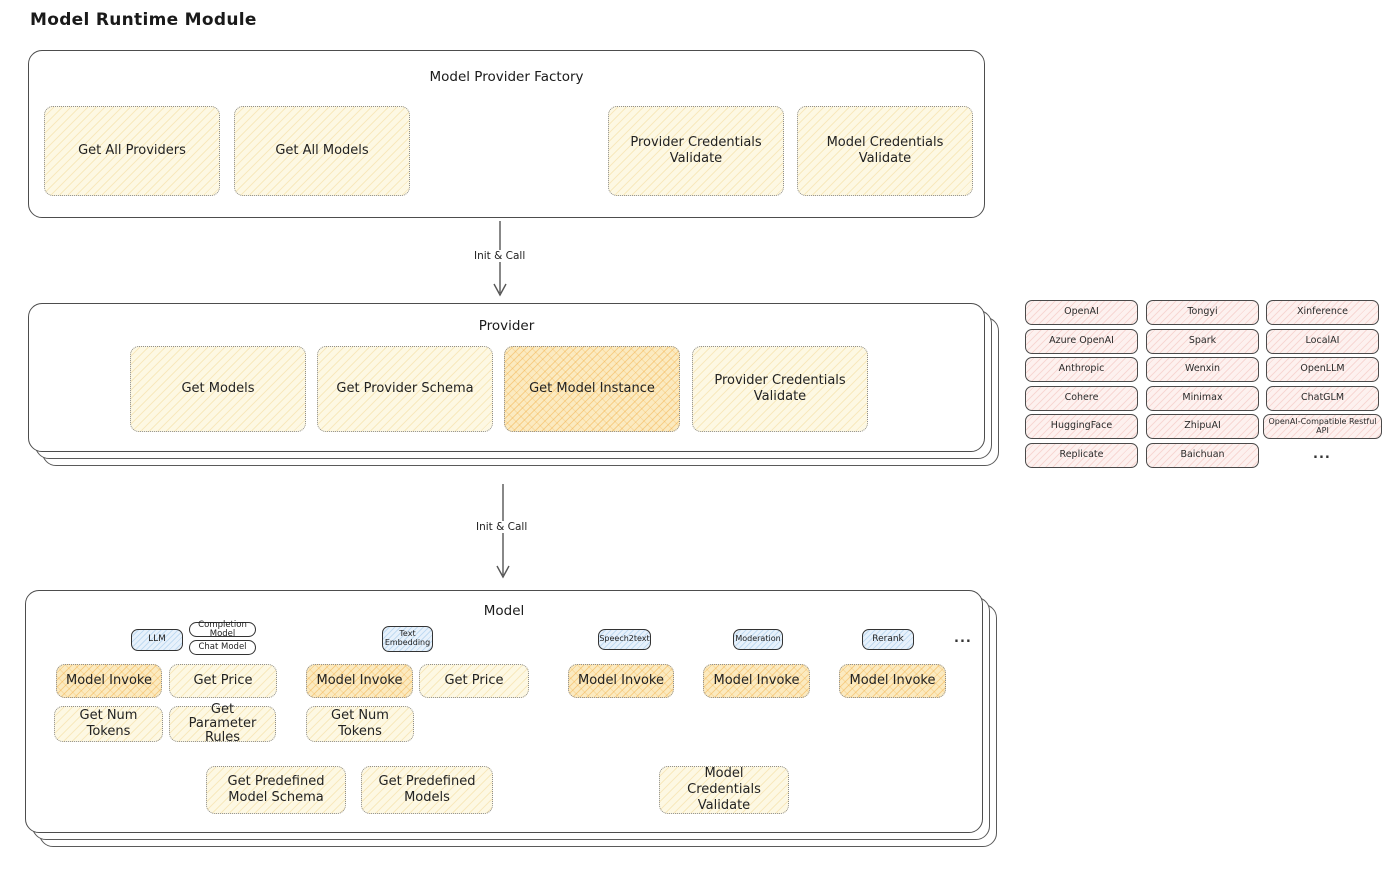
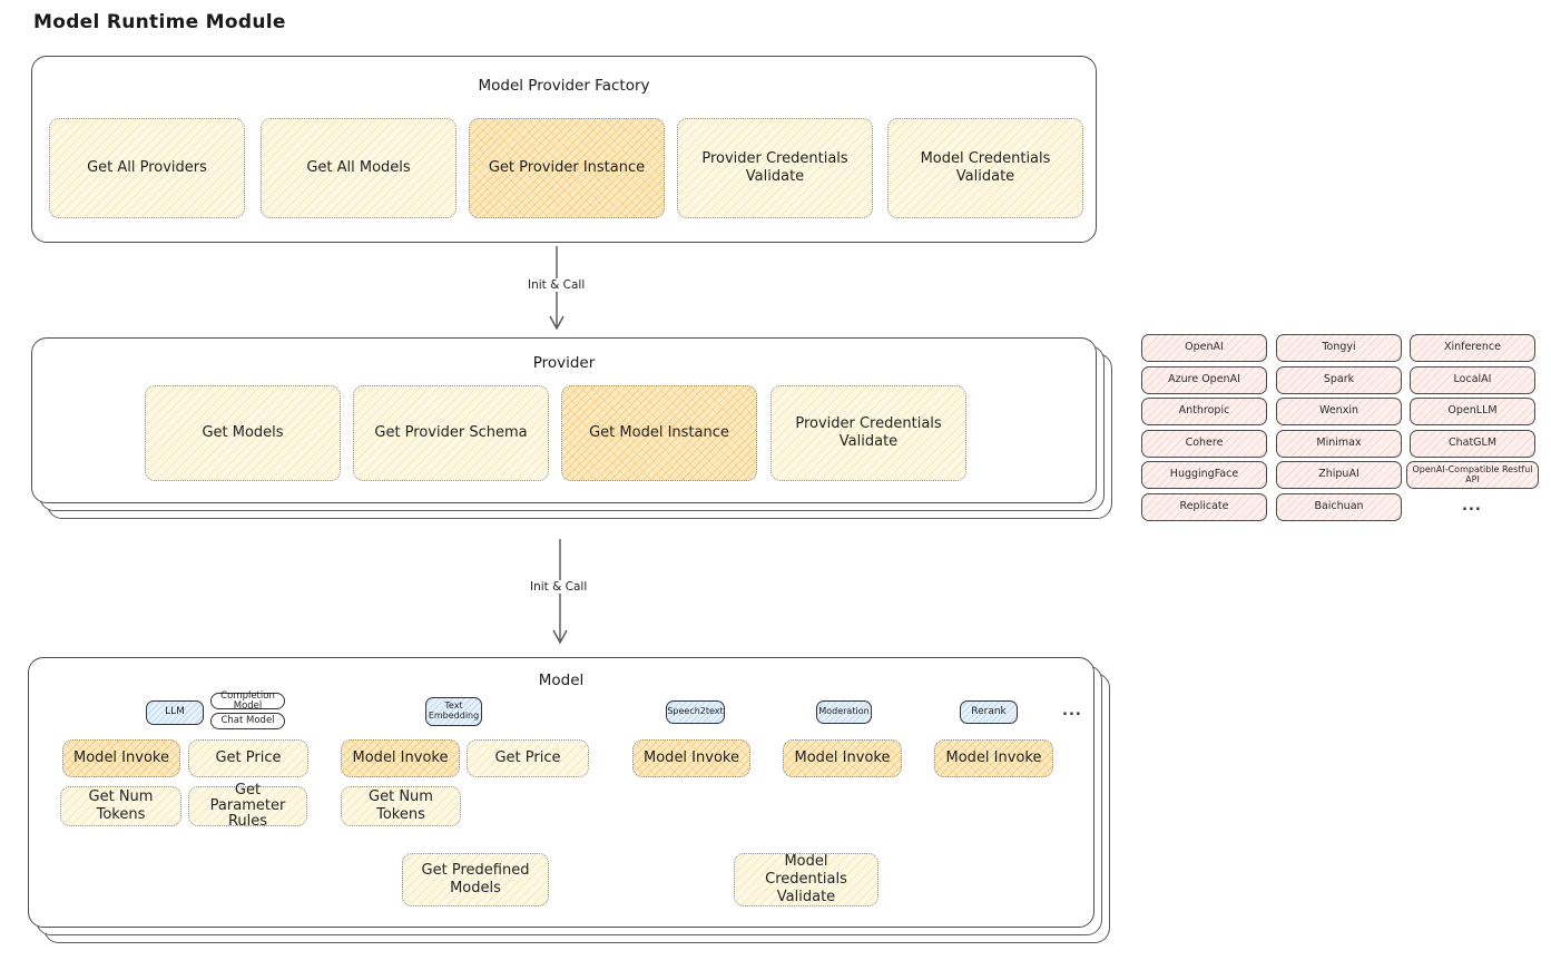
  Model Runtime Module
  Model Provider Factory
  Get All Providers
  Get All Models
+ Get Provider Instance
  Provider Credentials Validate
  Model Credentials Validate
  Init & Call
  Provider
  Get Models
  Get Provider Schema
  Get Model Instance
  Provider Credentials Validate
  OpenAI
  Azure OpenAI
  Anthropic
  Cohere
  HuggingFace
  Replicate
  Tongyi
  Spark
  Wenxin
  Minimax
  ZhipuAI
  Baichuan
  Xinference
  LocalAI
  OpenLLM
  ChatGLM
  OpenAI-Compatible Restful API
  ...
  Init & Call
  Model
  LLM
  Completion Model
  Chat Model
  Text Embedding
  Speech2text
  Moderation
  Rerank
  ...
  Model Invoke
  Get Price
  Model Invoke
  Get Price
  Model Invoke
  Model Invoke
  Model Invoke
  Get Num Tokens
  Get Parameter Rules
  Get Num Tokens
- Get Predefined Model Schema
  Get Predefined Models
  Model Credentials Validate
